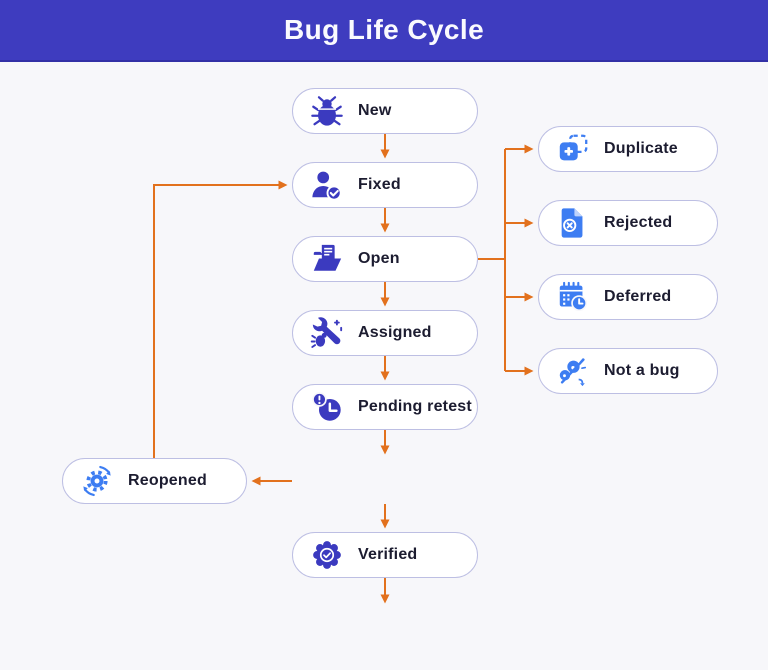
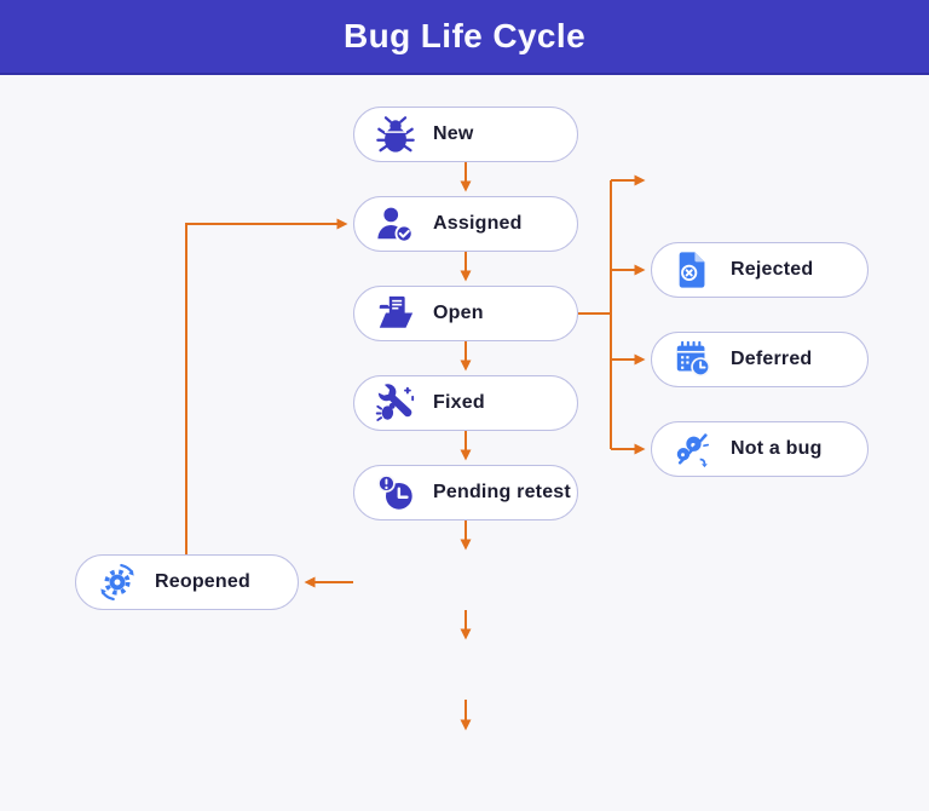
  Bug Life Cycle
  New
- Fixed
+ Assigned
  Open
- Assigned
+ Fixed
  Pending retest
- Verified
- Duplicate
  Rejected
  Deferred
  Not a bug
  Reopened
